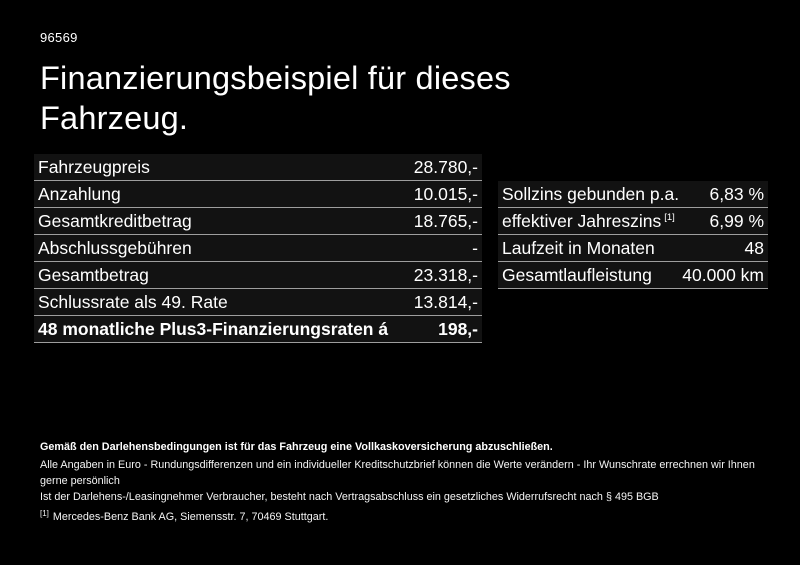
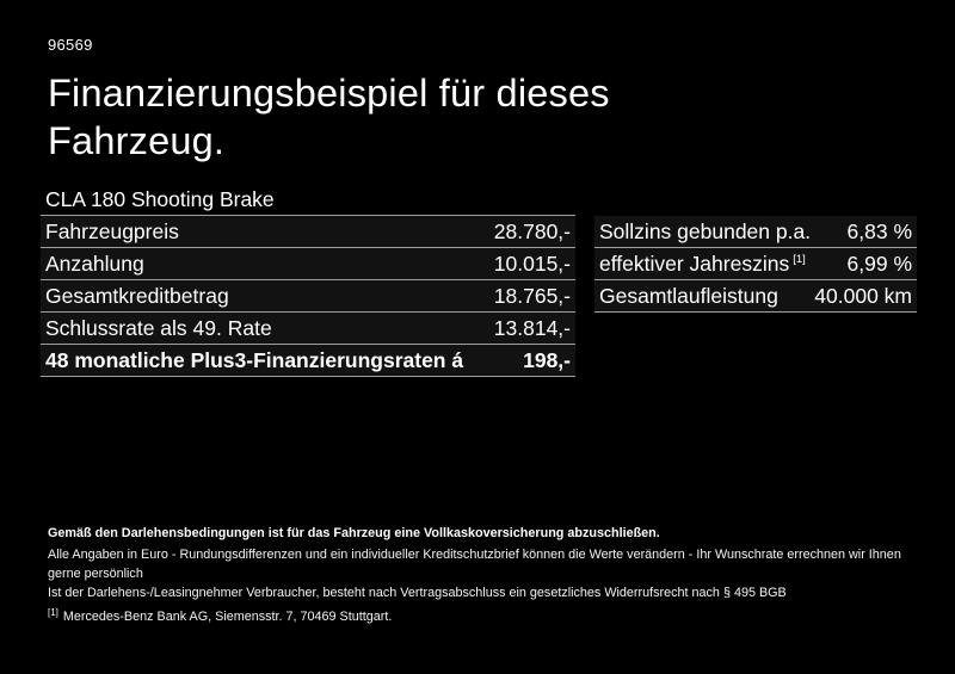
  96569
  Finanzierungsbeispiel für dieses Fahrzeug.
+ CLA 180 Shooting Brake
  Fahrzeugpreis
  28.780,-
  Anzahlung
  10.015,-
  Gesamtkreditbetrag
  18.765,-
- Abschlussgebühren
- -
- Gesamtbetrag
- 23.318,-
  Schlussrate als 49. Rate
  13.814,-
  48 monatliche Plus3-Finanzierungsraten á
  198,-
  Sollzins gebunden p.a.
  6,83 %
  effektiver Jahreszins [1]
  6,99 %
- Laufzeit in Monaten
- 48
  Gesamtlaufleistung
  40.000 km
  Gemäß den Darlehensbedingungen ist für das Fahrzeug eine Vollkaskoversicherung abzuschließen.
  Alle Angaben in Euro - Rundungsdifferenzen und ein individueller Kreditschutzbrief können die Werte verändern - Ihr Wunschrate errechnen wir Ihnen gerne persönlich
  Ist der Darlehens-/Leasingnehmer Verbraucher, besteht nach Vertragsabschluss ein gesetzliches Widerrufsrecht nach § 495 BGB
  [1] Mercedes-Benz Bank AG, Siemensstr. 7, 70469 Stuttgart.
